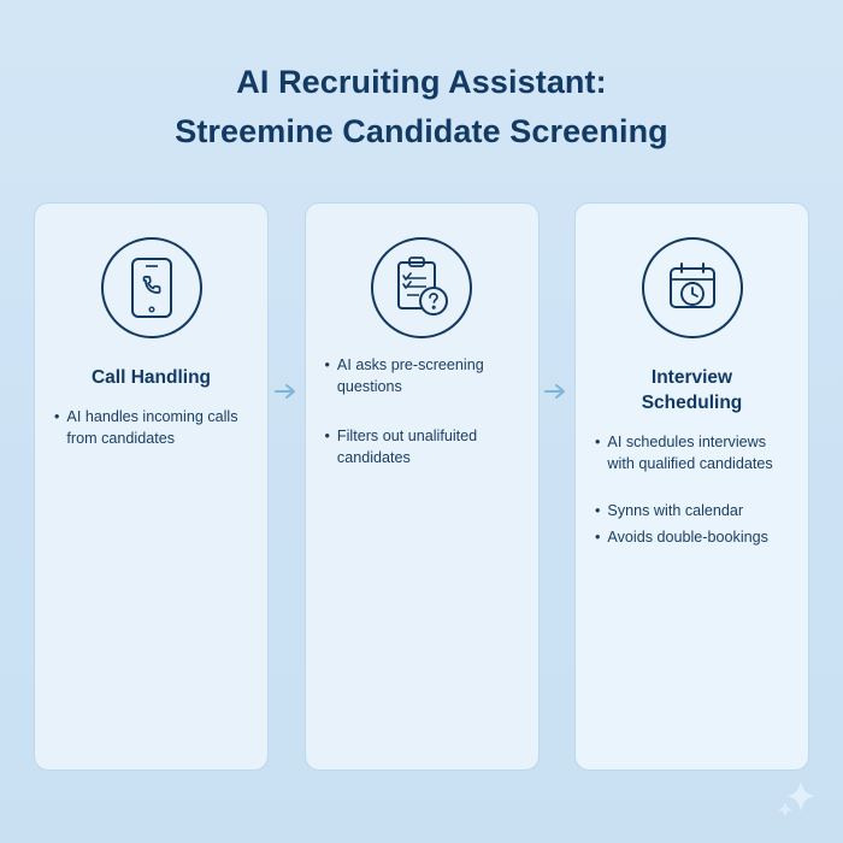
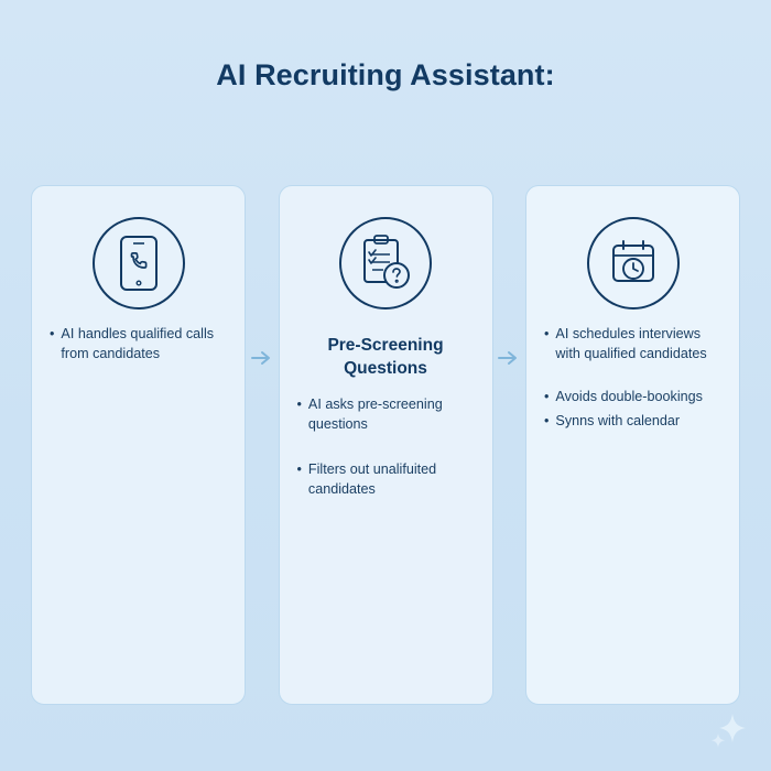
  AI Recruiting Assistant:
- Streemine Candidate Screening
- Call Handling
  •
- AI handles incoming calls from candidates
+ AI handles qualified calls from candidates
+ Pre-Screening
+ Questions
  •
  AI asks pre-screening questions
  •
  Filters out unalifuited candidates
- Interview
- Scheduling
  •
  AI schedules interviews with qualified candidates
  •
- Synns with calendar
+ Avoids double-bookings
  •
- Avoids double-bookings
+ Synns with calendar
